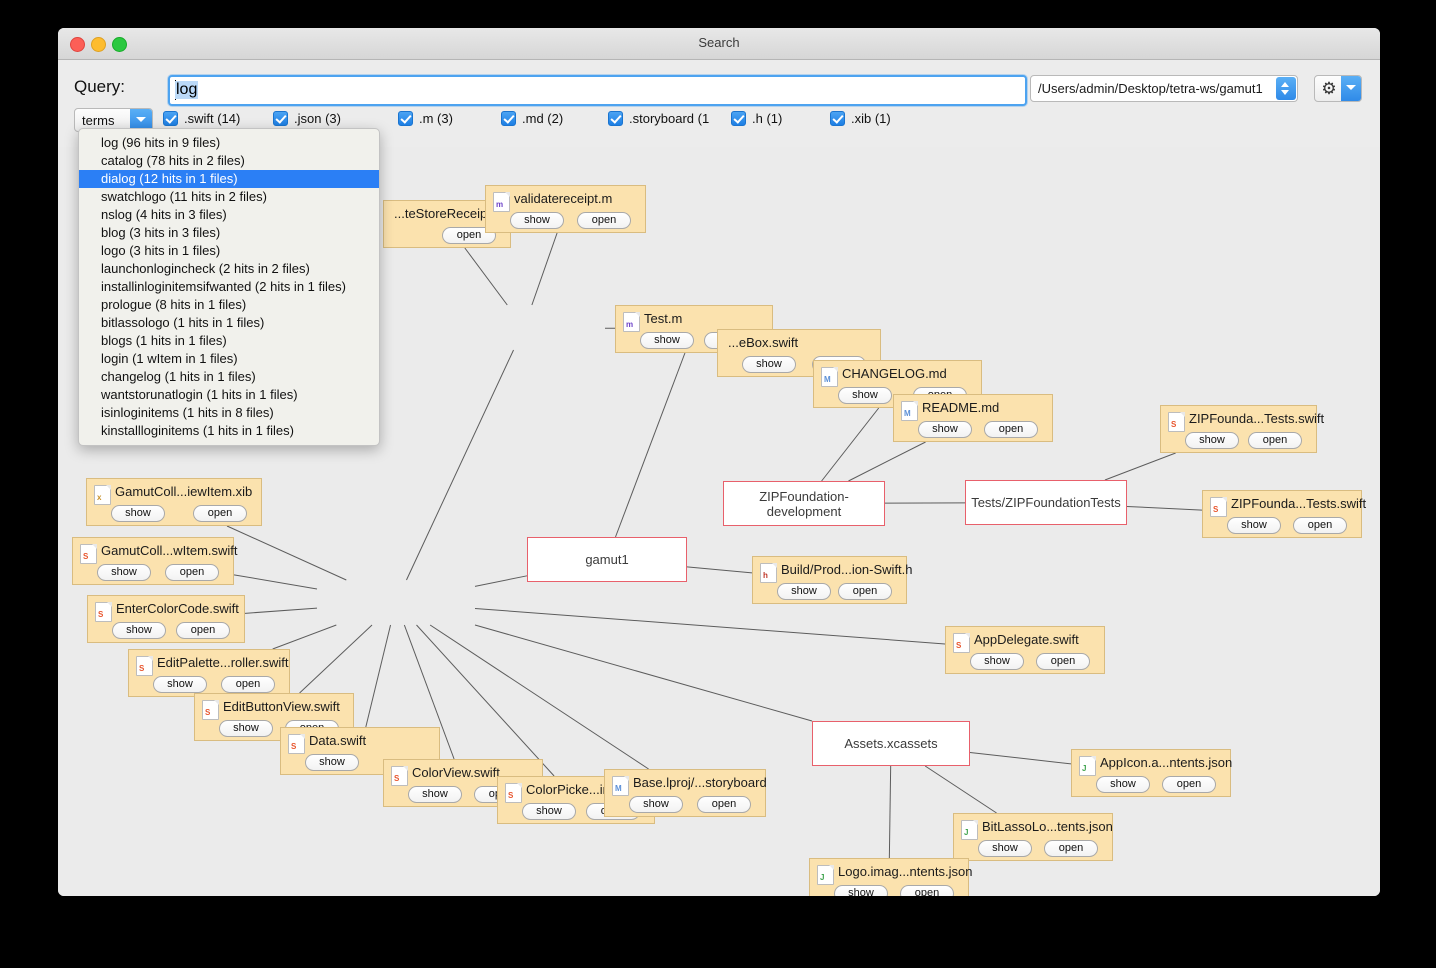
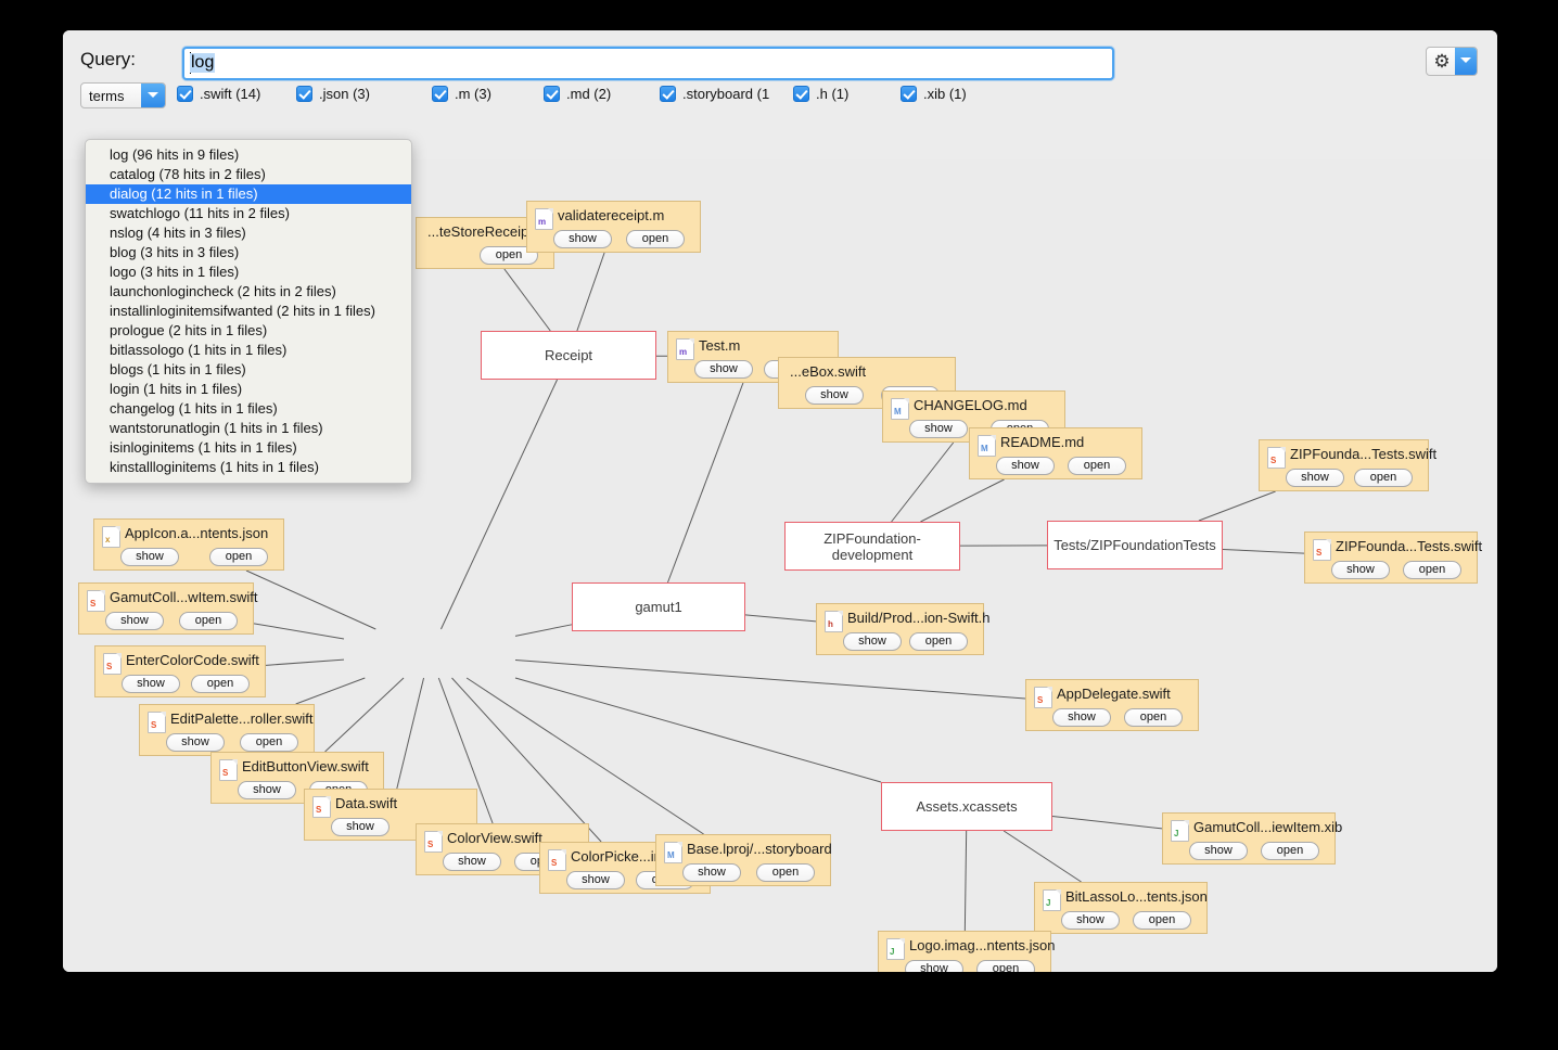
- Search
  Query:
  log
- /Users/admin/Desktop/tetra-ws/gamut1
  ⚙
  terms
  .swift (14)
  .json (3)
  .m (3)
  .md (2)
  .storyboard (1
  .h (1)
  .xib (1)
  log (96 hits in 9 files)
  catalog (78 hits in 2 files)
  dialog (12 hits in 1 files)
  swatchlogo (11 hits in 2 files)
  nslog (4 hits in 3 files)
  blog (3 hits in 3 files)
  logo (3 hits in 1 files)
  launchonlogincheck (2 hits in 2 files)
  installinloginitemsifwanted (2 hits in 1 files)
- prologue (8 hits in 1 files)
+ prologue (2 hits in 1 files)
  bitlassologo (1 hits in 1 files)
  blogs (1 hits in 1 files)
- login (1 wItem in 1 files)
+ login (1 hits in 1 files)
  changelog (1 hits in 1 files)
  wantstorunatlogin (1 hits in 1 files)
- isinloginitems (1 hits in 8 files)
+ isinloginitems (1 hits in 1 files)
  kinstallloginitems (1 hits in 1 files)
+ Receipt
  gamut1
  ZIPFoundation-development
  Tests/ZIPFoundationTests
  Assets.xcassets
  ...teStoreReceip
  open
  m
  validatereceipt.m
  show
  open
  m
  Test.m
  show
  ...eBox.swift
  show
  M
  CHANGELOG.md
  show
  M
  README.md
  show
  open
  S
  ZIPFounda...Tests.swift
  show
  open
  S
  ZIPFounda...Tests.swift
  show
  open
  h
  Build/Prod...ion-Swift.h
  show
  open
  S
  AppDelegate.swift
  show
  open
  x
- GamutColl...iewItem.xib
+ AppIcon.a...ntents.json
  show
  open
  S
  GamutColl...wItem.swift
  show
  open
  S
  EnterColorCode.swift
  show
  open
  S
  EditPalette...roller.swift
  show
  open
  S
  EditButtonView.swift
  show
  S
  Data.swift
  show
  S
  ColorView.swift
  show
  S
  ColorPicke...i
  show
  M
  Base.lproj/...storyboard
  show
  open
  J
- AppIcon.a...ntents.json
+ GamutColl...iewItem.xib
  show
  open
  J
  BitLassoLo...tents.json
  show
  open
  J
  Logo.imag...ntents.json
  show
  open
